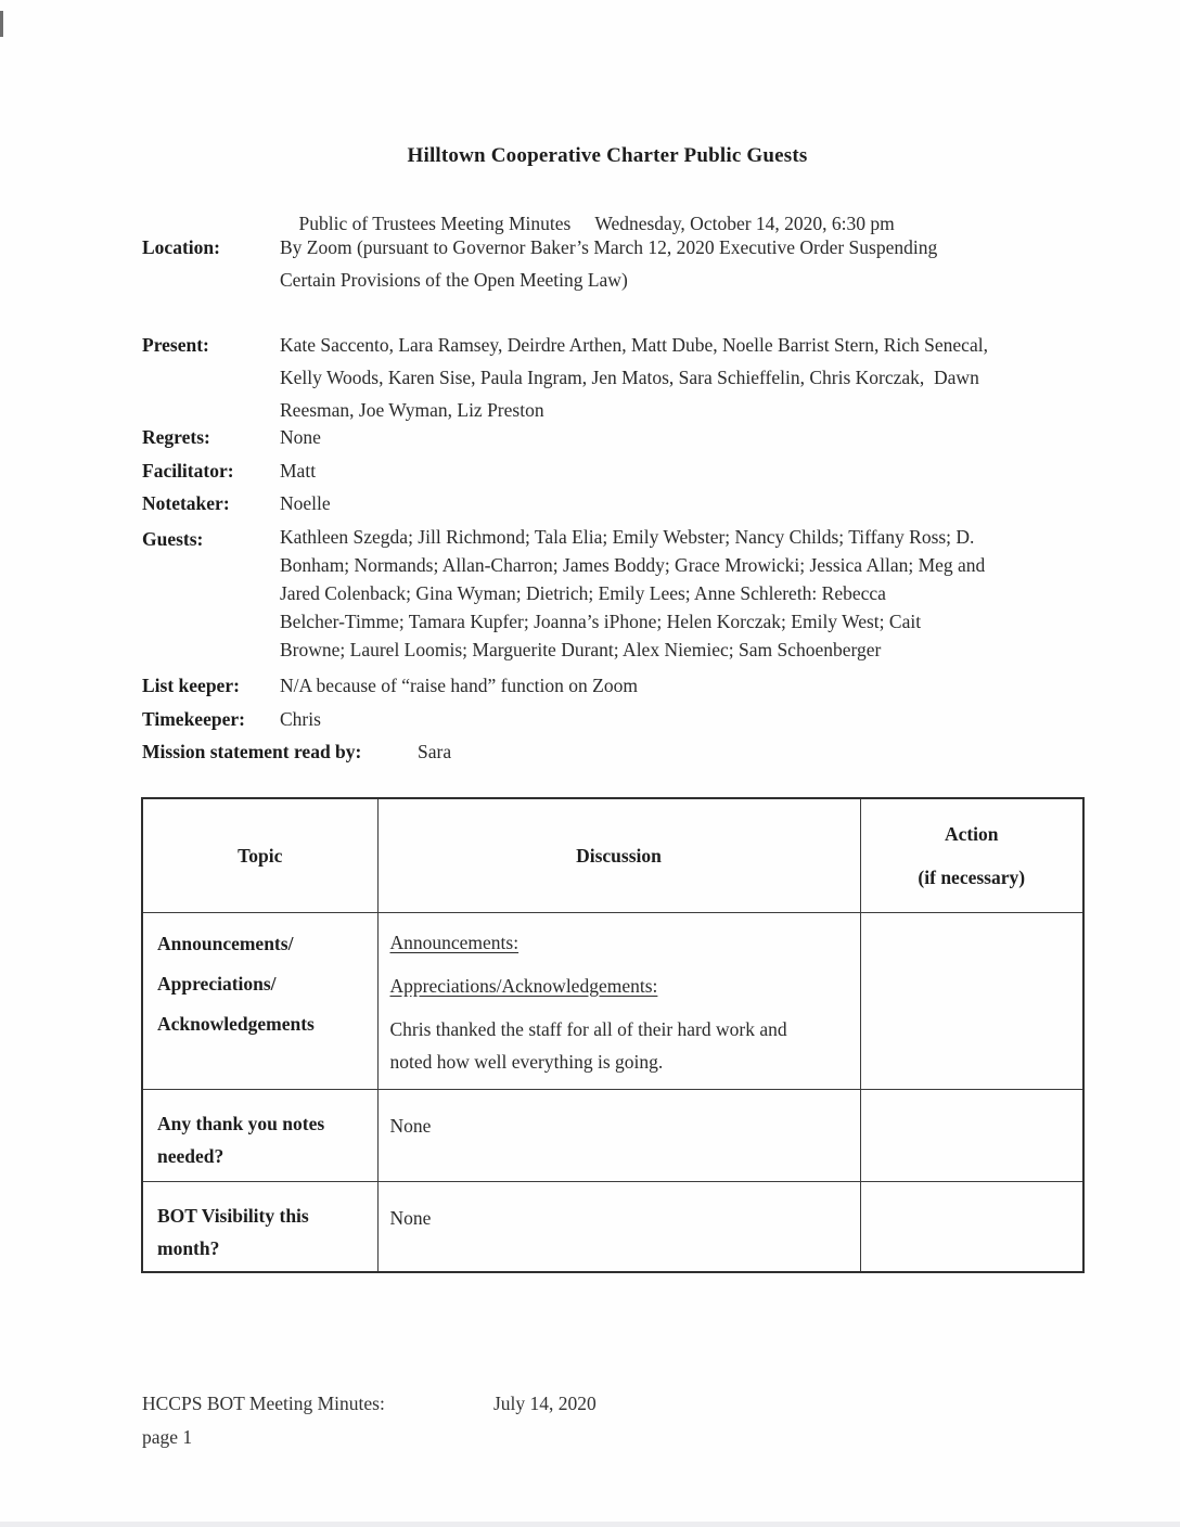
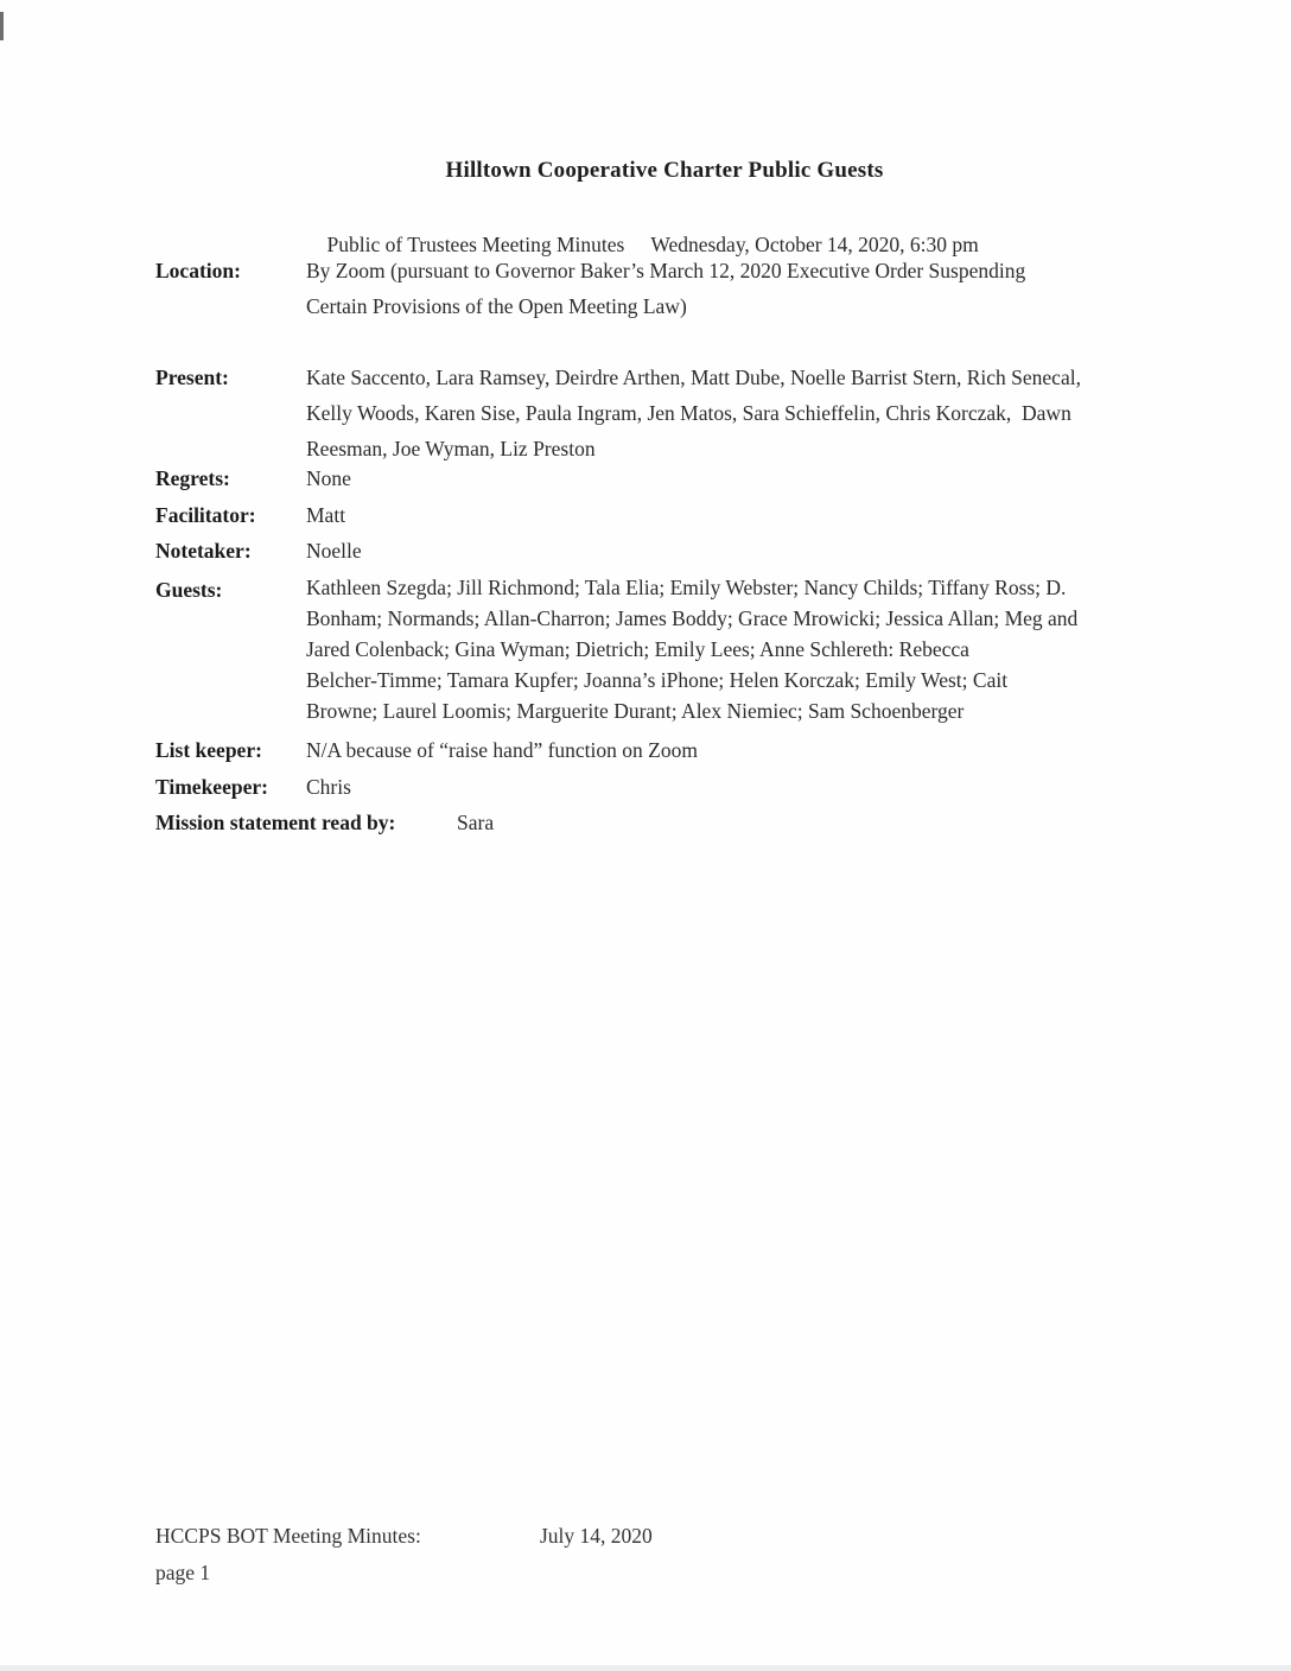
  Hilltown Cooperative Charter Public Guests
  Public of Trustees Meeting Minutes Wednesday, October 14, 2020, 6:30 pm
  Location:
  By Zoom (pursuant to Governor Baker’s March 12, 2020 Executive Order Suspending
  Certain Provisions of the Open Meeting Law)
  Present:
  Kate Saccento, Lara Ramsey, Deirdre Arthen, Matt Dube, Noelle Barrist Stern, Rich Senecal,
  Kelly Woods, Karen Sise, Paula Ingram, Jen Matos, Sara Schieffelin, Chris Korczak, Dawn
  Reesman, Joe Wyman, Liz Preston
  Regrets:
  None
  Facilitator:
  Matt
  Notetaker:
  Noelle
  Guests:
  Kathleen Szegda; Jill Richmond; Tala Elia; Emily Webster; Nancy Childs; Tiffany Ross; D.
  Bonham; Normands; Allan-Charron; James Boddy; Grace Mrowicki; Jessica Allan; Meg and
  Jared Colenback; Gina Wyman; Dietrich; Emily Lees; Anne Schlereth: Rebecca
  Belcher-Timme; Tamara Kupfer; Joanna’s iPhone; Helen Korczak; Emily West; Cait
  Browne; Laurel Loomis; Marguerite Durant; Alex Niemiec; Sam Schoenberger
  List keeper:
  N/A because of “raise hand” function on Zoom
  Timekeeper:
  Chris
  Mission statement read by:
  Sara
- Topic	Discussion	Action (if necessary)
- Announcements/ Appreciations/ Acknowledgements	Announcements: Appreciations/Acknowledgements: Chris thanked the staff for all of their hard work and noted how well everything is going.
- Any thank you notes needed?	None
- BOT Visibility this month?	None
  HCCPS BOT Meeting Minutes:
  July 14, 2020
  page 1
